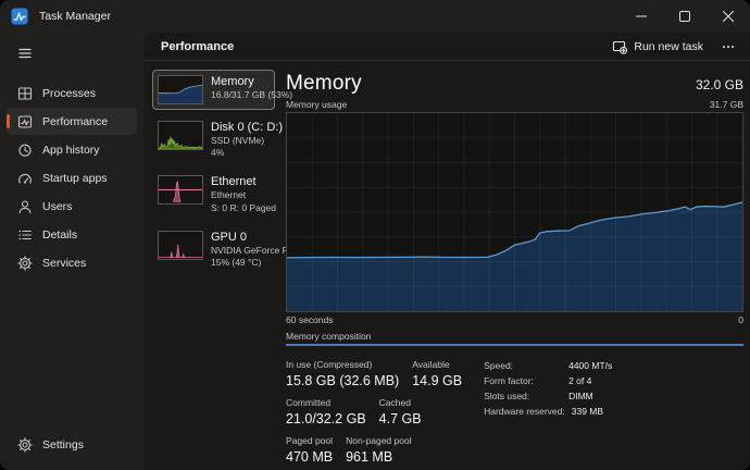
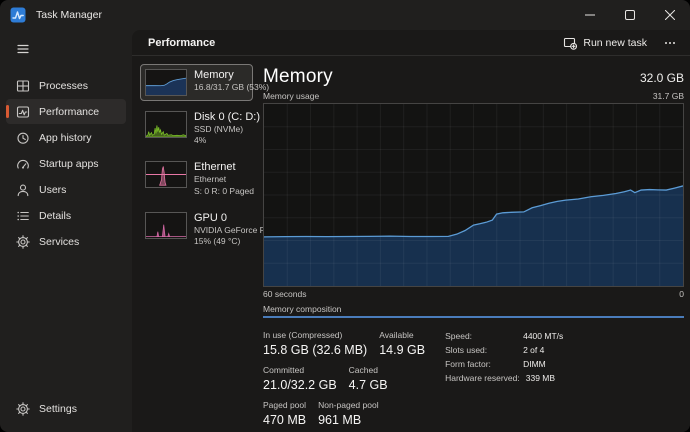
  Task Manager
  Processes
  Performance
  App history
  Startup apps
  Users
  Details
  Services
  Settings
  Performance
  Run new task
  Memory
  16.8/31.7 GB (5
  Disk 0 (C: D:
  SSD (NVMe)
  4%
  Ethernet
  Ethernet
  S: 0 R: 0 Paged
  GPU 0
  NVIDIA GeForce
  15% (49 °C)
  Memory
  32.0 GB
  Memory usage
  31.7 GB
  60 seconds
  0
  Memory composition
  In use (Compressed)
  15.8 GB (32.6 MB)
  Available
  14.9 GB
  Committed
  21.0/32.2 GB
  Cached
  4.7 GB
  Paged pool
  470 MB
  Non-paged pool
  961 MB
  Speed:
  4400 MT/s
- Form factor:
+ Slots used:
  2 of 4
- Slots used:
+ Form factor:
  DIMM
  Hardware reserved:
  339 MB
